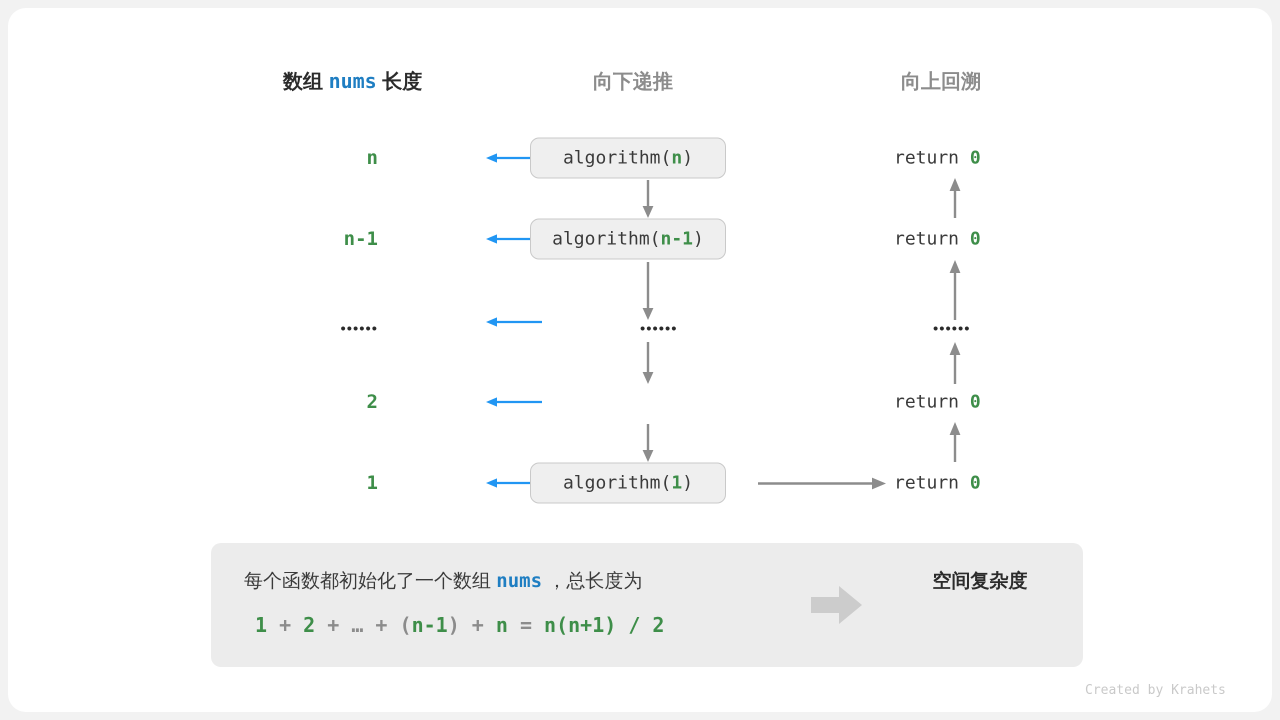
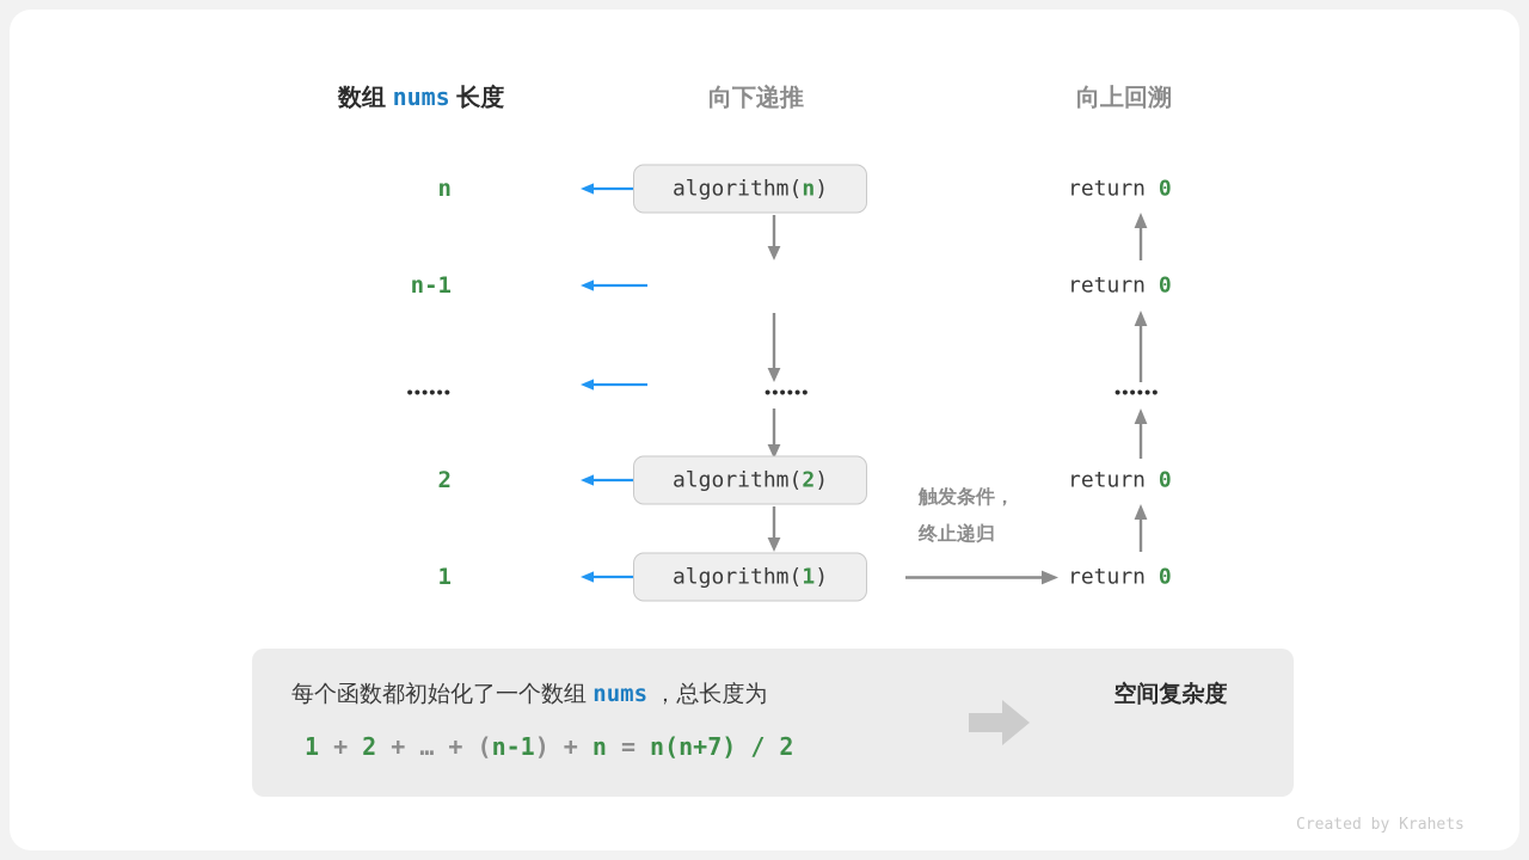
  数组 nums 长度
  向下递推
  向上回溯
  n
  algorithm(n)
  return 0
  n-1
- algorithm(n-1)
  return 0
  ••••••
  ••••••
  ••••••
  2
+ algorithm(2)
  return 0
+ 触发条件，
+ 终止递归
  1
  algorithm(1)
  return 0
  每个函数都初始化了一个数组 nums ，总长度为
- 1 + 2 + … + (n-1) + n = n(n+1) / 2
+ 1 + 2 + … + (n-1) + n = n(n+7) / 2
  空间复杂度
  Created by Krahets
